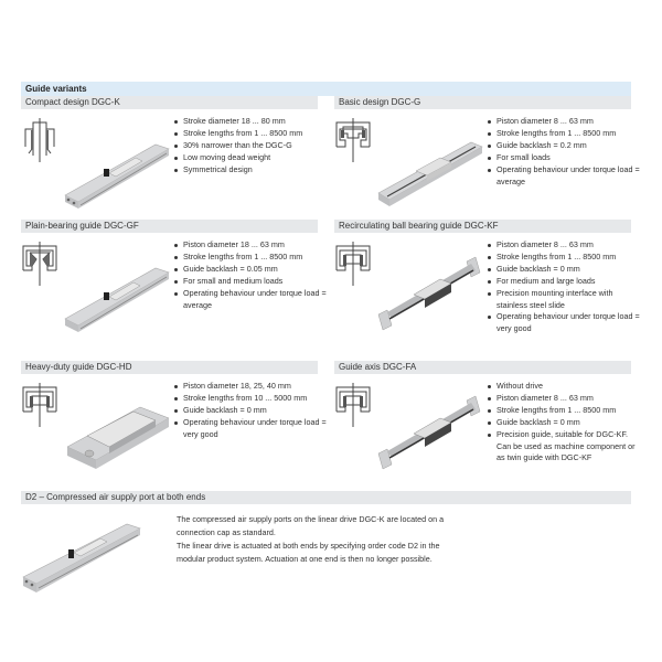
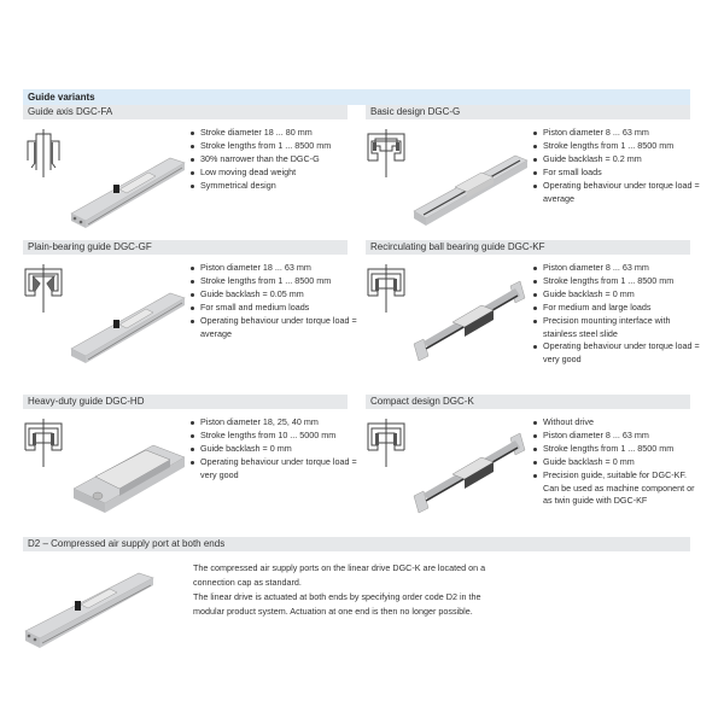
  Guide variants
- Compact design DGC-K
+ Guide axis DGC-FA
  Stroke diameter 18 ... 80 mm
  Stroke lengths from 1 ... 8500 mm
  30% narrower than the DGC-G
  Low moving dead weight
  Symmetrical design
  Basic design DGC-G
  Piston diameter 8 ... 63 mm
  Stroke lengths from 1 ... 8500 mm
  Guide backlash = 0.2 mm
  For small loads
  Operating behaviour under torque load = average
  Plain-bearing guide DGC-GF
  Piston diameter 18 ... 63 mm
  Stroke lengths from 1 ... 8500 mm
  Guide backlash = 0.05 mm
  For small and medium loads
  Operating behaviour under torque load = average
  Recirculating ball bearing guide DGC-KF
  Piston diameter 8 ... 63 mm
  Stroke lengths from 1 ... 8500 mm
  Guide backlash = 0 mm
  For medium and large loads
  Precision mounting interface with stainless steel slide
  Operating behaviour under torque load = very good
  Heavy-duty guide DGC-HD
  Piston diameter 18, 25, 40 mm
  Stroke lengths from 10 ... 5000 mm
  Guide backlash = 0 mm
  Operating behaviour under torque load = very good
- Guide axis DGC-FA
+ Compact design DGC-K
  Without drive
  Piston diameter 8 ... 63 mm
  Stroke lengths from 1 ... 8500 mm
  Guide backlash = 0 mm
  Precision guide, suitable for DGC-KF. Can be used as machine component or as twin guide with DGC-KF
  D2 – Compressed air supply port at both ends
  The compressed air supply ports on the linear drive DGC-K are located on a connection cap as standard.
  The linear drive is actuated at both ends by specifying order code D2 in the modular product system. Actuation at one end is then no longer possible.
